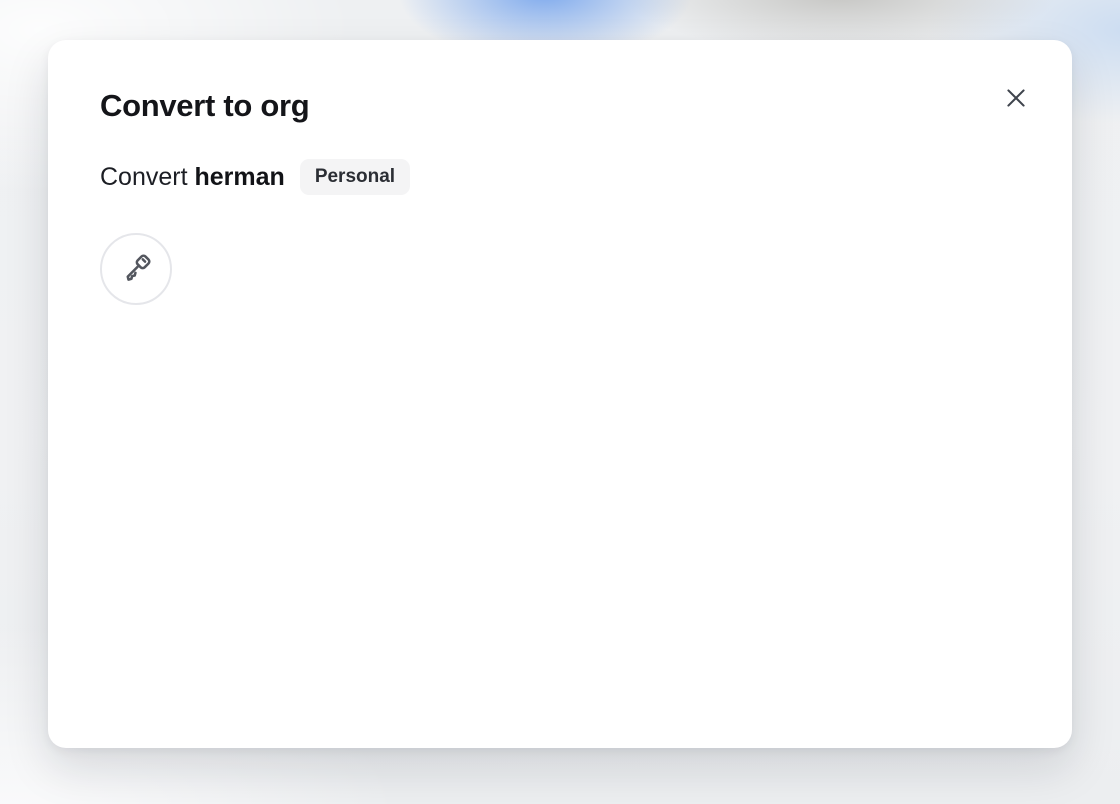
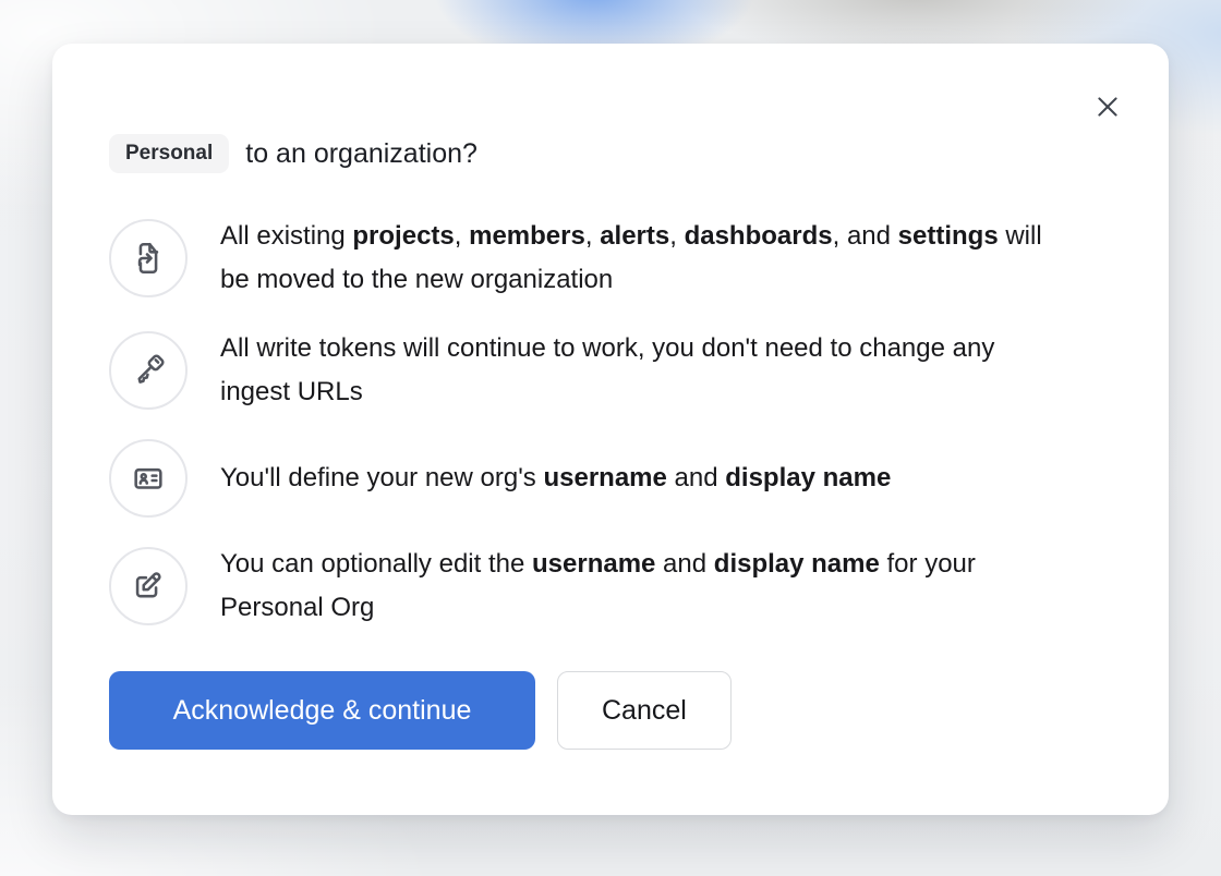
- Convert to org
- Convert herman
  Personal
+ to an organization?
+ All existing projects, members, alerts, dashboards, and settings will be moved to the new organization
+ All write tokens will continue to work, you don't need to change any ingest URLs
+ You'll define your new org's username and display name
+ You can optionally edit the username and display name for your Personal Org
+ Acknowledge & continue
+ Cancel
